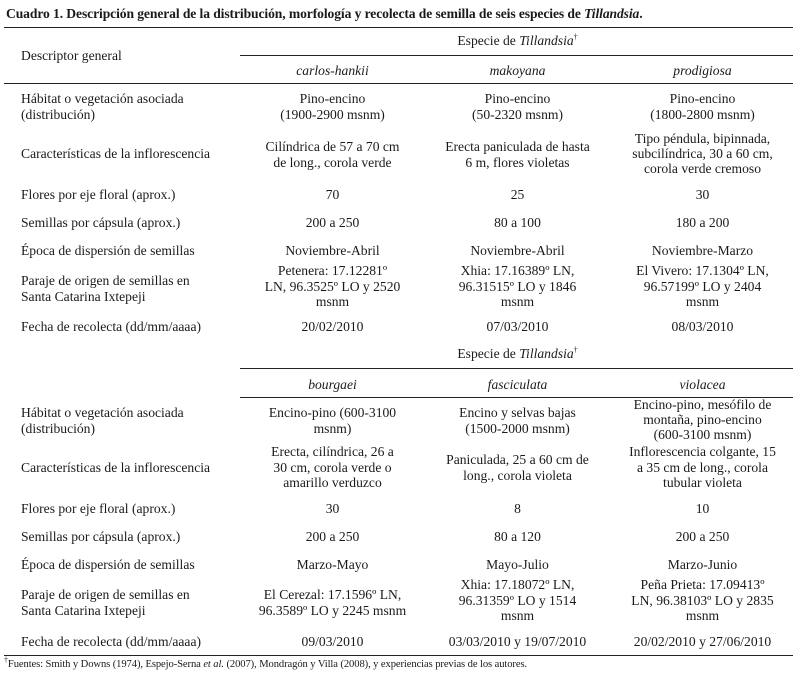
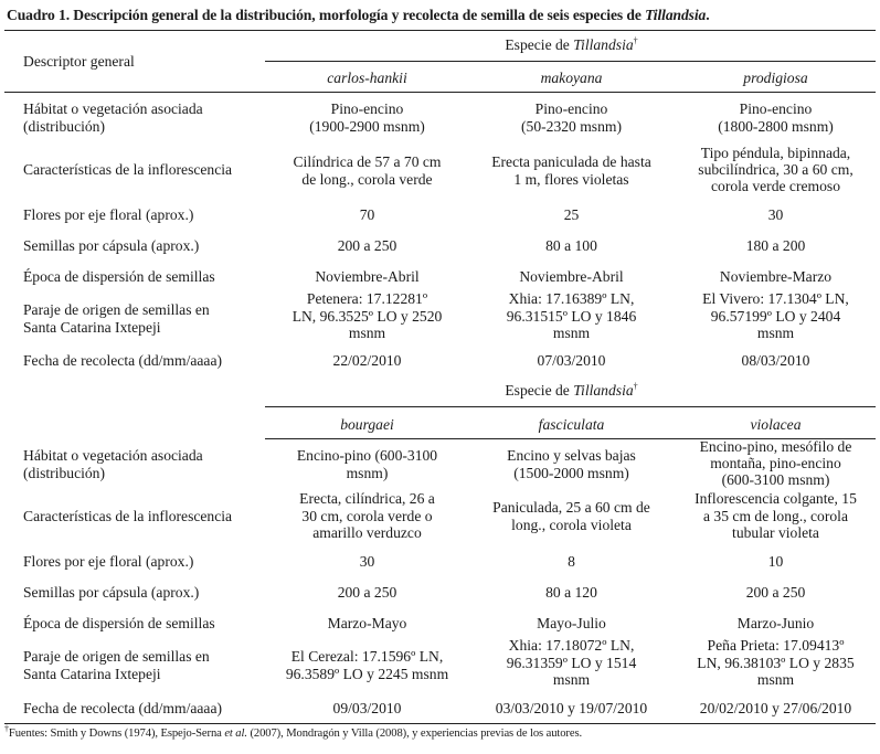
  Cuadro 1. Descripción general de la distribución, morfología y recolecta de semilla de seis especies de Tillandsia.
  Descriptor general
  Especie de Tillandsia†
  carlos-hankii
  makoyana
  prodigiosa
  Hábitat o vegetación asociada
  (distribución)
  Pino-encino
  (1900-2900 msnm)
  Pino-encino
  (50-2320 msnm)
  Pino-encino
  (1800-2800 msnm)
  Características de la inflorescencia
  Cilíndrica de 57 a 70 cm
  de long., corola verde
  Erecta paniculada de hasta
- 6 m, flores violetas
+ 1 m, flores violetas
  Tipo péndula, bipinnada,
  subcilíndrica, 30 a 60 cm,
  corola verde cremoso
  Flores por eje floral (aprox.)
  70
  25
  30
  Semillas por cápsula (aprox.)
  200 a 250
  80 a 100
  180 a 200
  Época de dispersión de semillas
  Noviembre-Abril
  Noviembre-Abril
  Noviembre-Marzo
  Paraje de origen de semillas en
  Santa Catarina Ixtepeji
  Petenera: 17.12281º
  LN, 96.3525º LO y 2520
  msnm
  Xhia: 17.16389º LN,
  96.31515º LO y 1846
  msnm
  El Vivero: 17.1304º LN,
  96.57199º LO y 2404
  msnm
  Fecha de recolecta (dd/mm/aaaa)
- 20/02/2010
+ 22/02/2010
  07/03/2010
  08/03/2010
  Especie de Tillandsia†
  bourgaei
  fasciculata
  violacea
  Hábitat o vegetación asociada
  (distribución)
  Encino-pino (600-3100
  msnm)
  Encino y selvas bajas
  (1500-2000 msnm)
  Encino-pino, mesófilo de
  montaña, pino-encino
  (600-3100 msnm)
  Características de la inflorescencia
  Erecta, cilíndrica, 26 a
  30 cm, corola verde o
  amarillo verduzco
  Paniculada, 25 a 60 cm de
  long., corola violeta
  Inflorescencia colgante, 15
  a 35 cm de long., corola
  tubular violeta
  Flores por eje floral (aprox.)
  30
  8
  10
  Semillas por cápsula (aprox.)
  200 a 250
  80 a 120
  200 a 250
  Época de dispersión de semillas
  Marzo-Mayo
  Mayo-Julio
  Marzo-Junio
  Paraje de origen de semillas en
  Santa Catarina Ixtepeji
  El Cerezal: 17.1596º LN,
  96.3589º LO y 2245 msnm
  Xhia: 17.18072º LN,
  96.31359º LO y 1514
  msnm
  Peña Prieta: 17.09413º
  LN, 96.38103º LO y 2835
  msnm
  Fecha de recolecta (dd/mm/aaaa)
  09/03/2010
  03/03/2010 y 19/07/2010
  20/02/2010 y 27/06/2010
  †Fuentes: Smith y Downs (1974), Espejo-Serna et al. (2007), Mondragón y Villa (2008), y experiencias previas de los autores.
